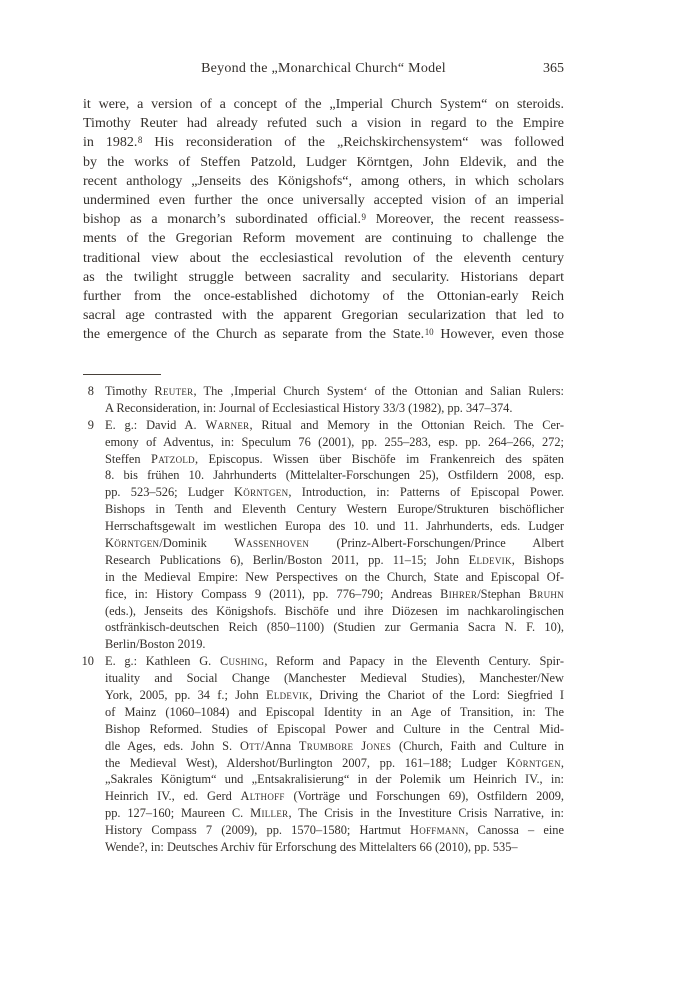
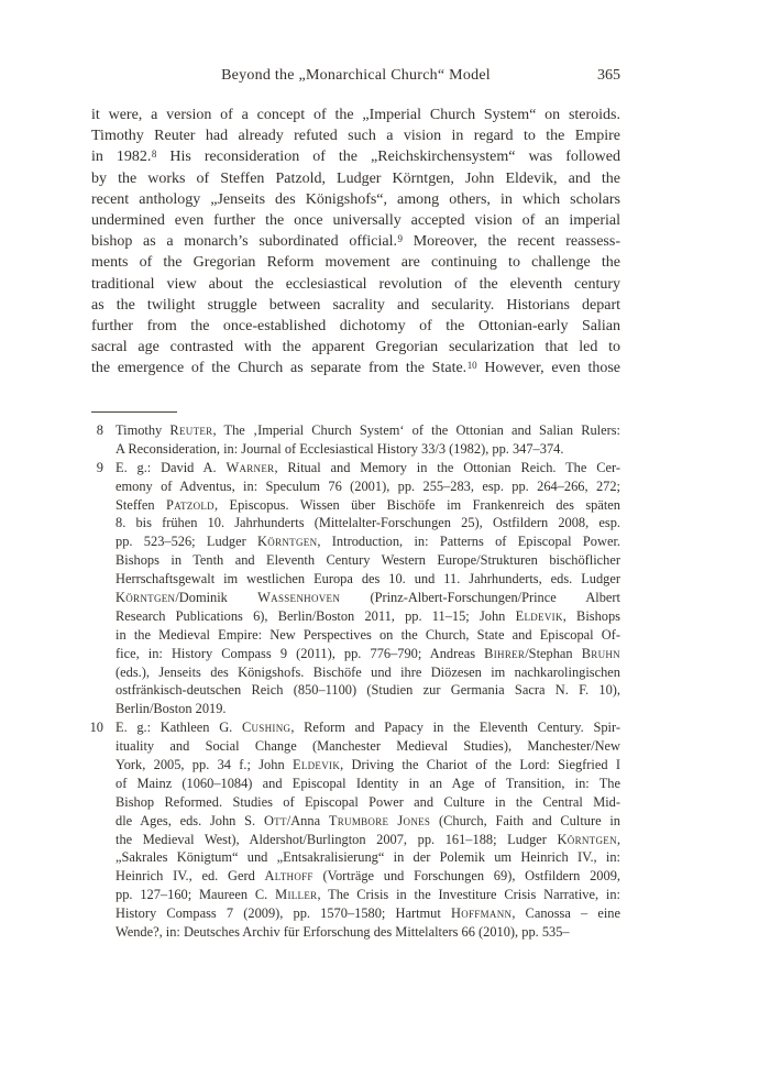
  Beyond the „Monarchical Church“ Model
  365
  it were, a version of a concept of the „Imperial Church System“ on steroids.
  Timothy Reuter had already refuted such a vision in regard to the Empire
  in 1982.8 His reconsideration of the „Reichskirchensystem“ was followed
  by the works of Steffen Patzold, Ludger Körntgen, John Eldevik, and the
  recent anthology „Jenseits des Königshofs“, among others, in which scholars
  undermined even further the once universally accepted vision of an imperial
  bishop as a monarch’s subordinated official.9 Moreover, the recent reassess-
  ments of the Gregorian Reform movement are continuing to challenge the
  traditional view about the ecclesiastical revolution of the eleventh century
  as the twilight struggle between sacrality and secularity. Historians depart
- further from the once-established dichotomy of the Ottonian-early Reich
+ further from the once-established dichotomy of the Ottonian-early Salian
  sacral age contrasted with the apparent Gregorian secularization that led to
  the emergence of the Church as separate from the State.10 However, even those
  8
  Timothy Reuter, The ‚Imperial Church System‘ of the Ottonian and Salian Rulers:
  A Reconsideration, in: Journal of Ecclesiastical History 33/3 (1982), pp. 347–374.
  9
  E. g.: David A. Warner, Ritual and Memory in the Ottonian Reich. The Cer-
  emony of Adventus, in: Speculum 76 (2001), pp. 255–283, esp. pp. 264–266, 272;
  Steffen Patzold, Episcopus. Wissen über Bischöfe im Frankenreich des späten
  8. bis frühen 10. Jahrhunderts (Mittelalter-Forschungen 25), Ostfildern 2008, esp.
  pp. 523–526; Ludger Körntgen, Introduction, in: Patterns of Episcopal Power.
  Bishops in Tenth and Eleventh Century Western Europe/Strukturen bischöflicher
  Herrschaftsgewalt im westlichen Europa des 10. und 11. Jahrhunderts, eds. Ludger
  Körntgen/Dominik Wassenhoven (Prinz-Albert-Forschungen/Prince Albert
  Research Publications 6), Berlin/Boston 2011, pp. 11–15; John Eldevik, Bishops
  in the Medieval Empire: New Perspectives on the Church, State and Episcopal Of-
  fice, in: History Compass 9 (2011), pp. 776–790; Andreas Bihrer/Stephan Bruhn
  (eds.), Jenseits des Königshofs. Bischöfe und ihre Diözesen im nachkarolingischen
  ostfränkisch-deutschen Reich (850–1100) (Studien zur Germania Sacra N. F. 10),
  Berlin/Boston 2019.
  10
  E. g.: Kathleen G. Cushing, Reform and Papacy in the Eleventh Century. Spir-
  ituality and Social Change (Manchester Medieval Studies), Manchester/New
  York, 2005, pp. 34 f.; John Eldevik, Driving the Chariot of the Lord: Siegfried I
  of Mainz (1060–1084) and Episcopal Identity in an Age of Transition, in: The
  Bishop Reformed. Studies of Episcopal Power and Culture in the Central Mid-
  dle Ages, eds. John S. Ott/Anna Trumbore Jones (Church, Faith and Culture in
  the Medieval West), Aldershot/Burlington 2007, pp. 161–188; Ludger Körntgen,
  „Sakrales Königtum“ und „Entsakralisierung“ in der Polemik um Heinrich IV., in:
  Heinrich IV., ed. Gerd Althoff (Vorträge und Forschungen 69), Ostfildern 2009,
  pp. 127–160; Maureen C. Miller, The Crisis in the Investiture Crisis Narrative, in:
  History Compass 7 (2009), pp. 1570–1580; Hartmut Hoffmann, Canossa – eine
  Wende?, in: Deutsches Archiv für Erforschung des Mittelalters 66 (2010), pp. 535–
